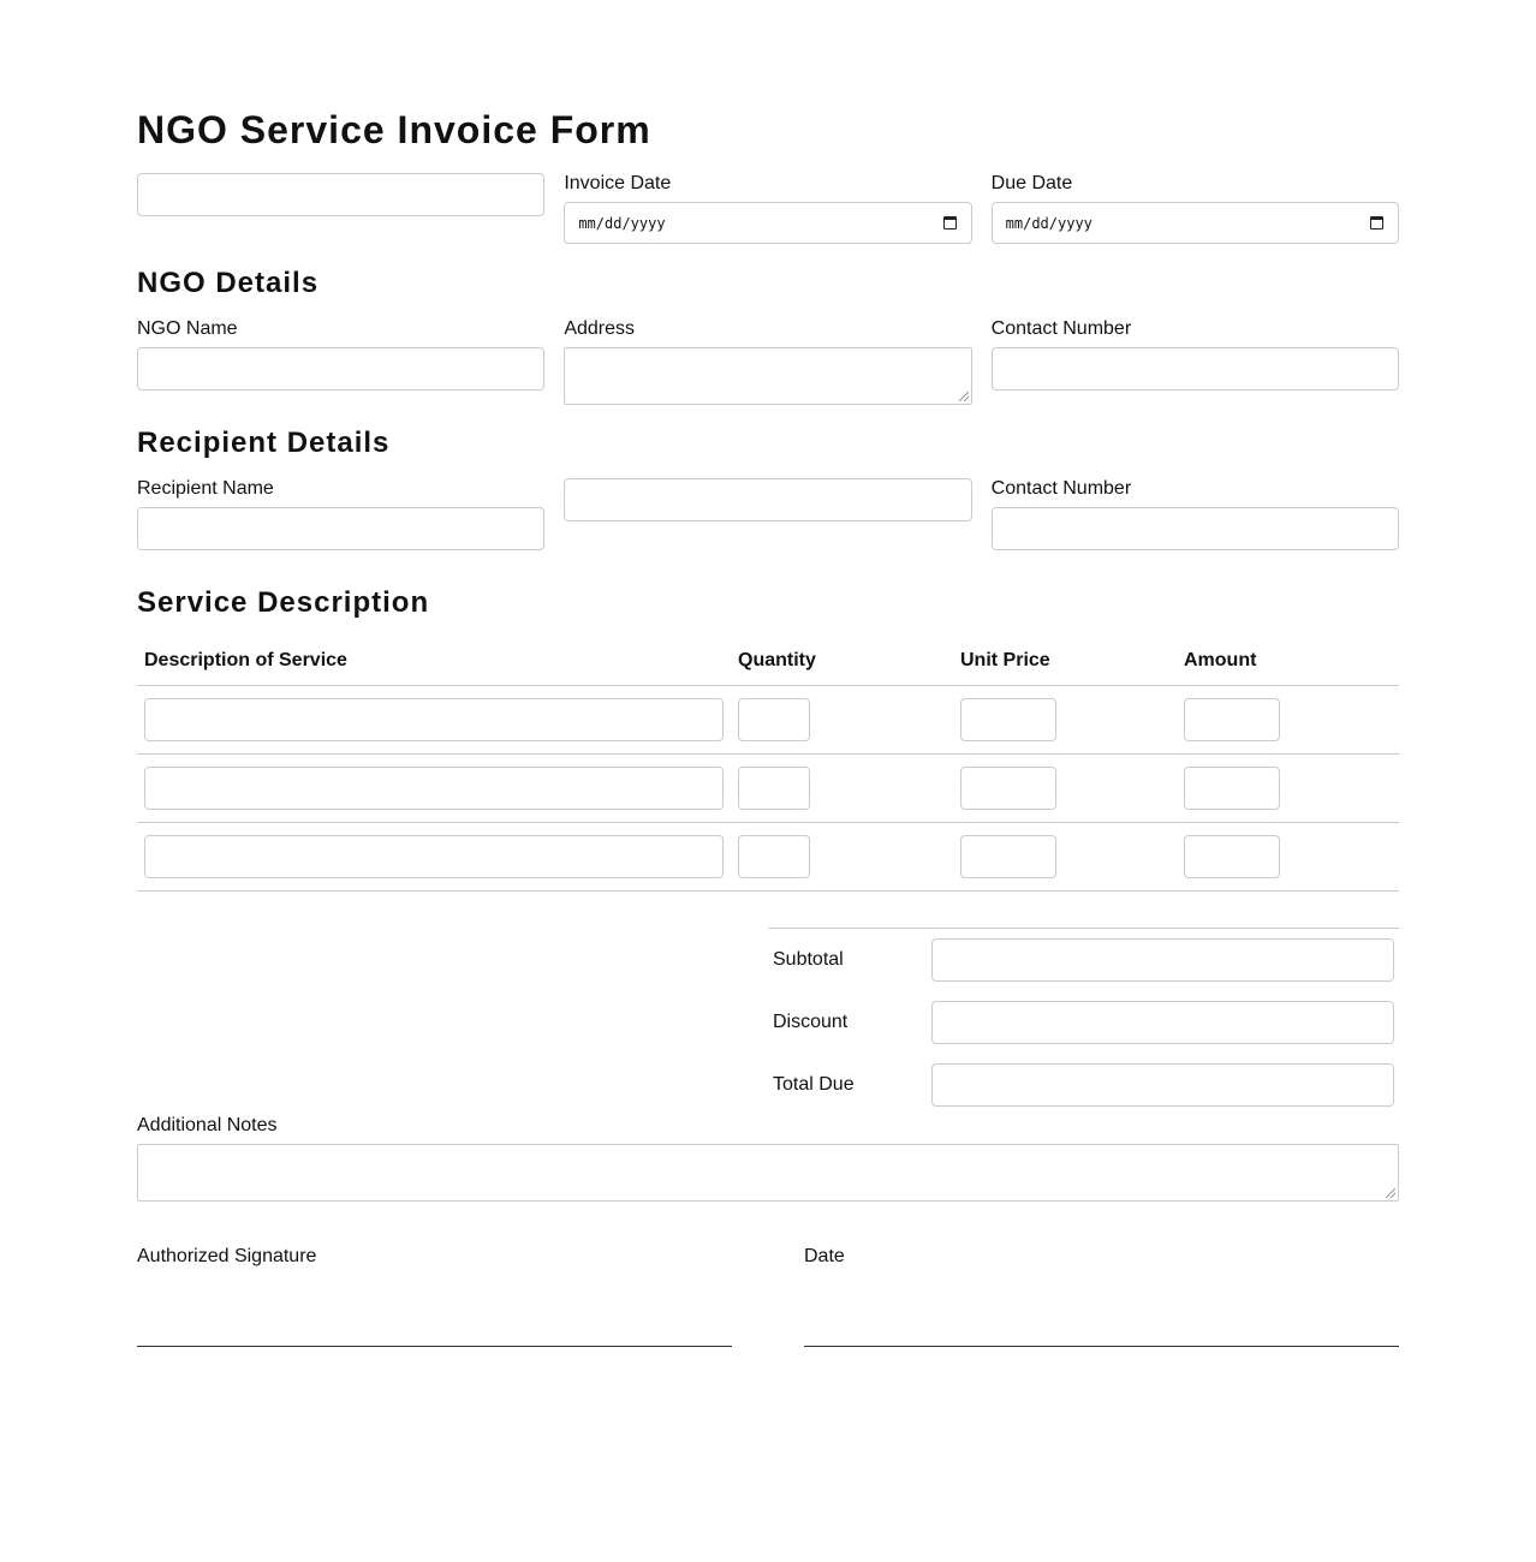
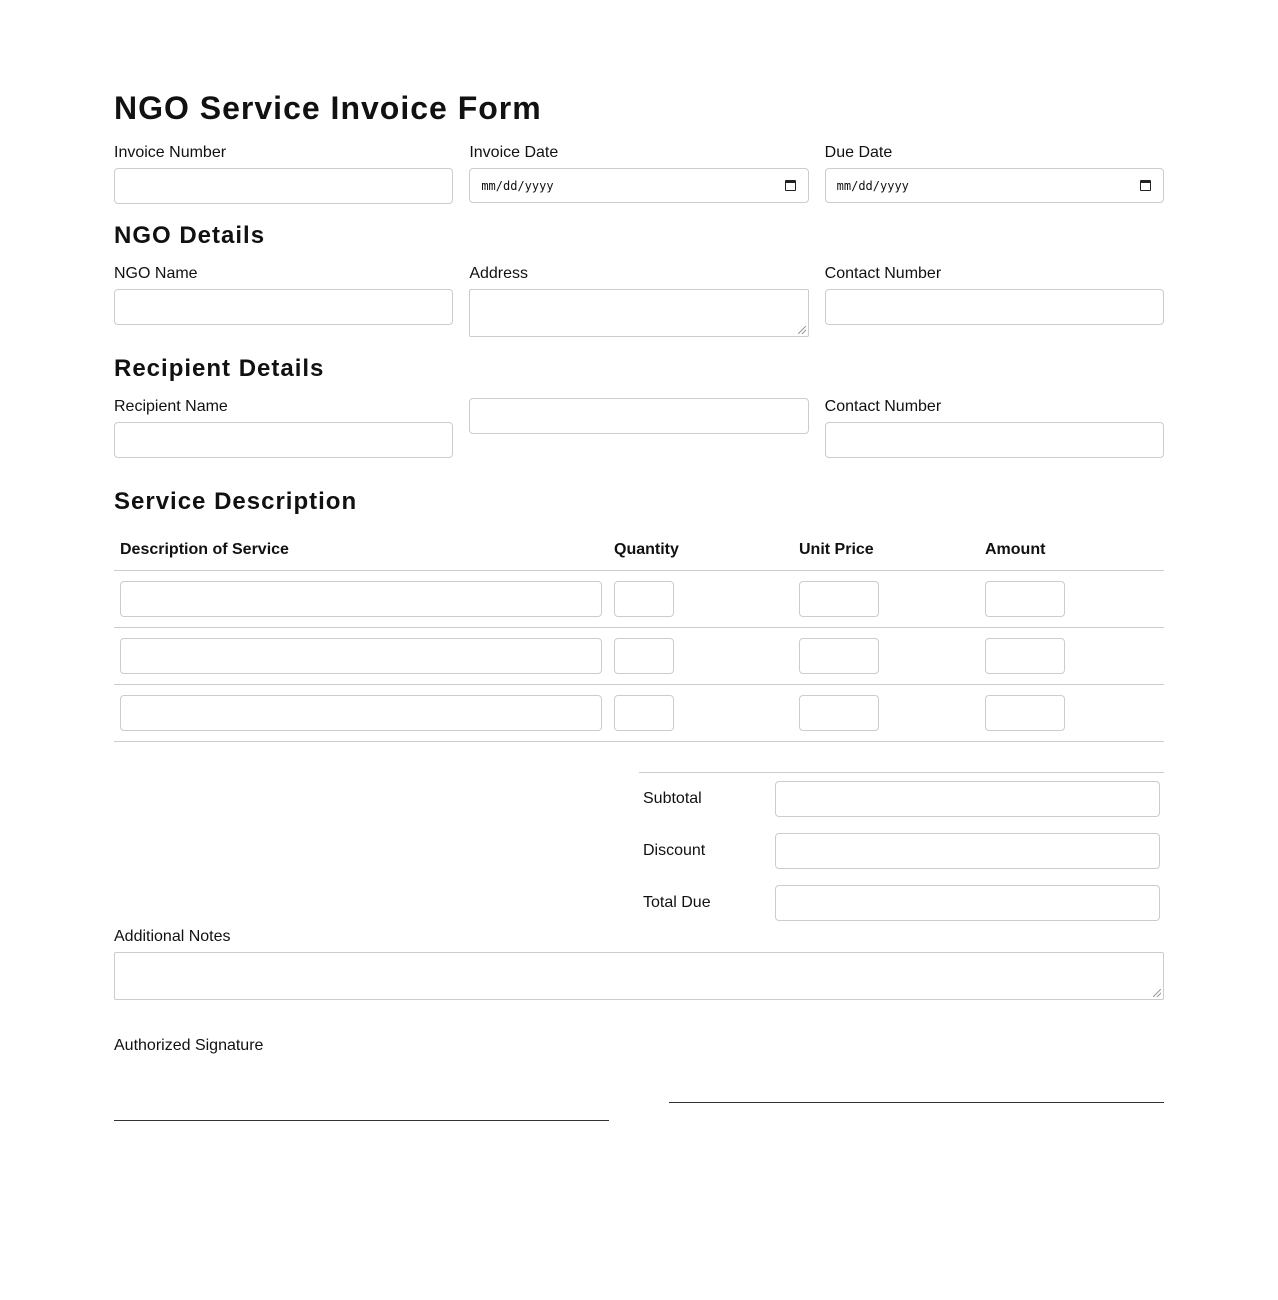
  NGO Service Invoice Form
+ Invoice Number
  Invoice Date
  mm/dd/yyyy
  Due Date
  mm/dd/yyyy
  NGO Details
  NGO Name
  Address
  Contact Number
  Recipient Details
  Recipient Name
  Contact Number
  Service Description
  Description of Service	Quantity	Unit Price	Amount
  Subtotal
  Discount
  Total Due
  Additional Notes
  Authorized Signature
- Date
